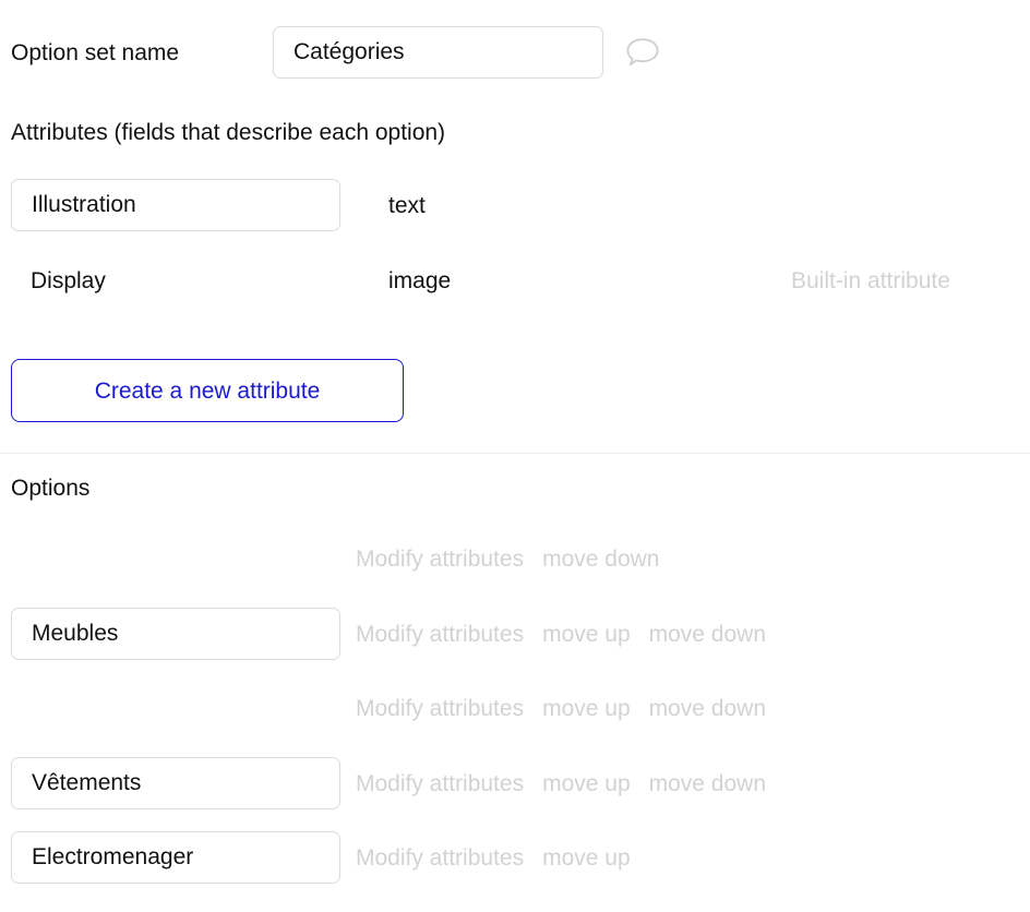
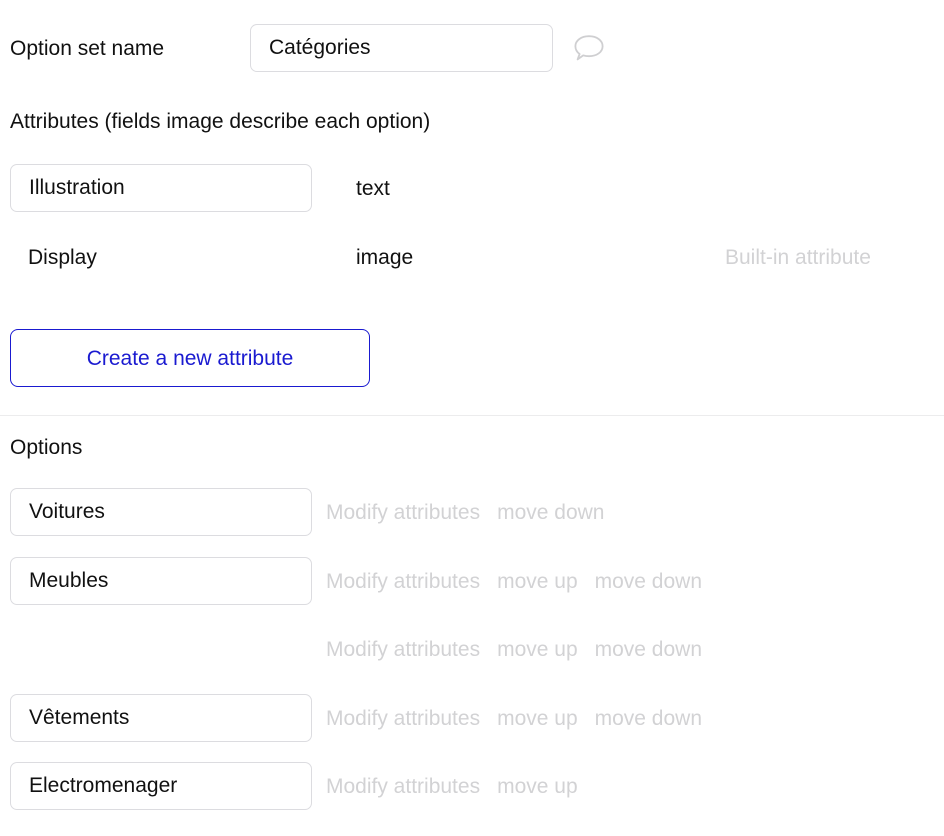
  Option set name
  Catégories
- Attributes (fields that describe each option)
+ Attributes (fields image describe each option)
  Illustration
  text
  Display
  image
  Built-in attribute
  Create a new attribute
  Options
+ Voitures
  Modify attributes
  move down
  Meubles
  Modify attributes
  move up
  move down
  Modify attributes
  move up
  move down
  Vêtements
  Modify attributes
  move up
  move down
  Electromenager
  Modify attributes
  move up
